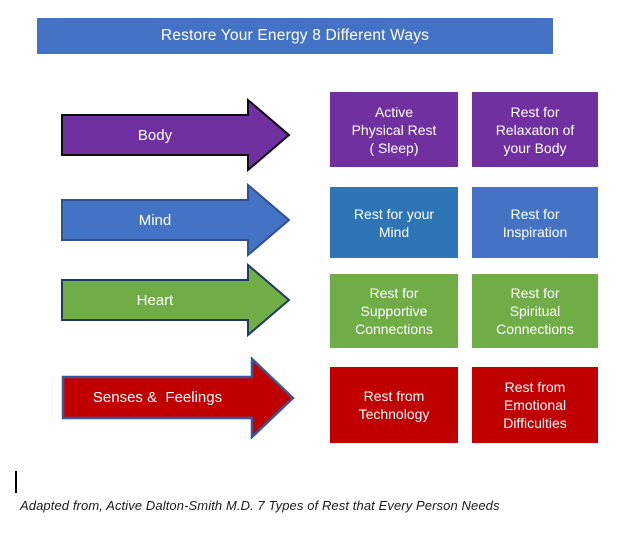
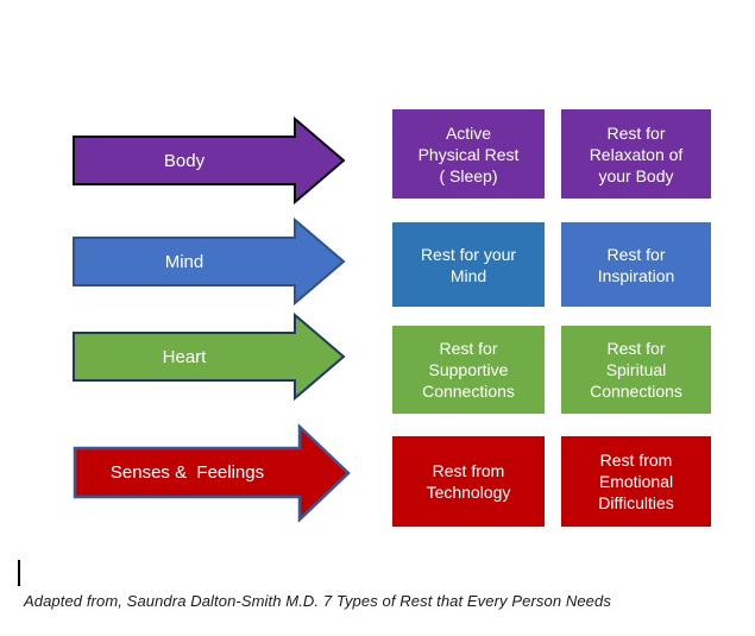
- Restore Your Energy 8 Different Ways
  Body
  Active
  Physical Rest
  ( Sleep)
  Rest for
  Relaxaton of
  your Body
  Mind
  Rest for your
  Mind
  Rest for
  Inspiration
  Heart
  Rest for
  Supportive
  Connections
  Rest for
  Spiritual
  Connections
  Senses & Feelings
  Rest from
  Technology
  Rest from
  Emotional
  Difficulties
- Adapted from, Active Dalton-Smith M.D. 7 Types of Rest that Every Person Needs
+ Adapted from, Saundra Dalton-Smith M.D. 7 Types of Rest that Every Person Needs
